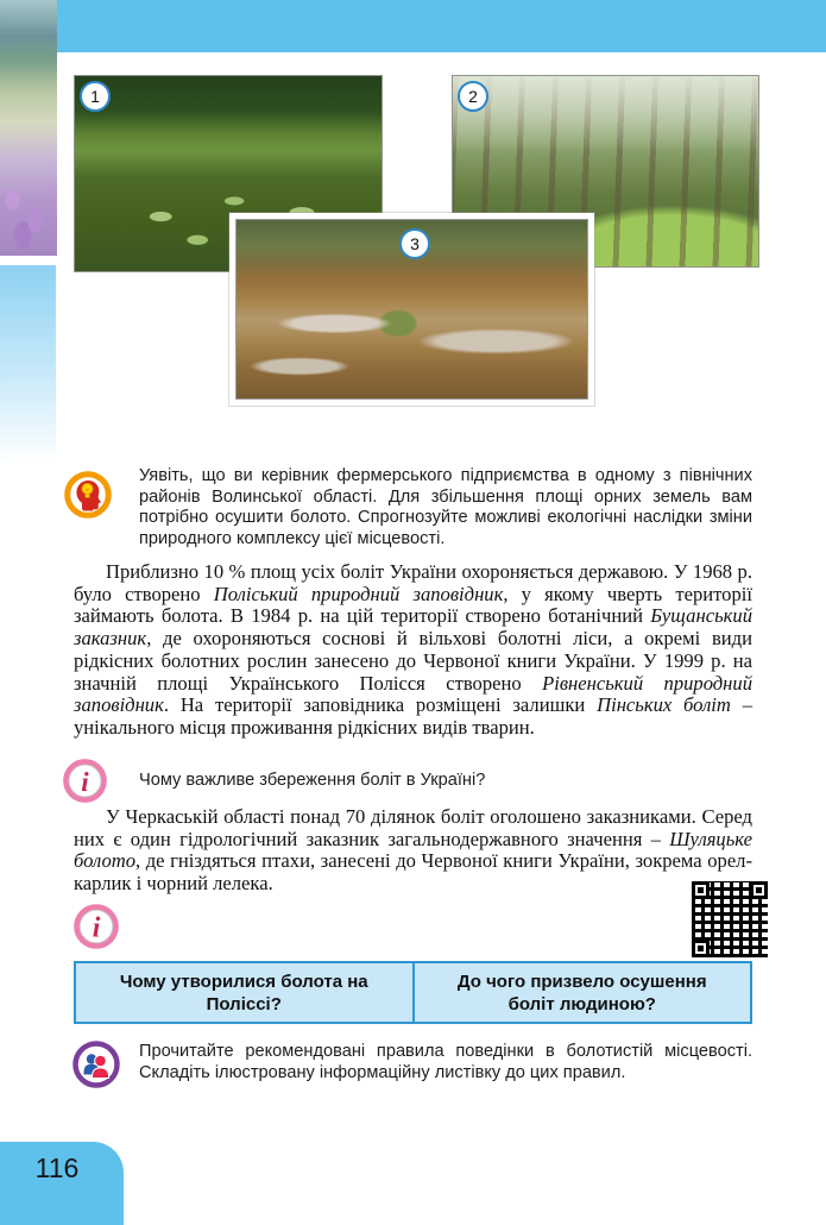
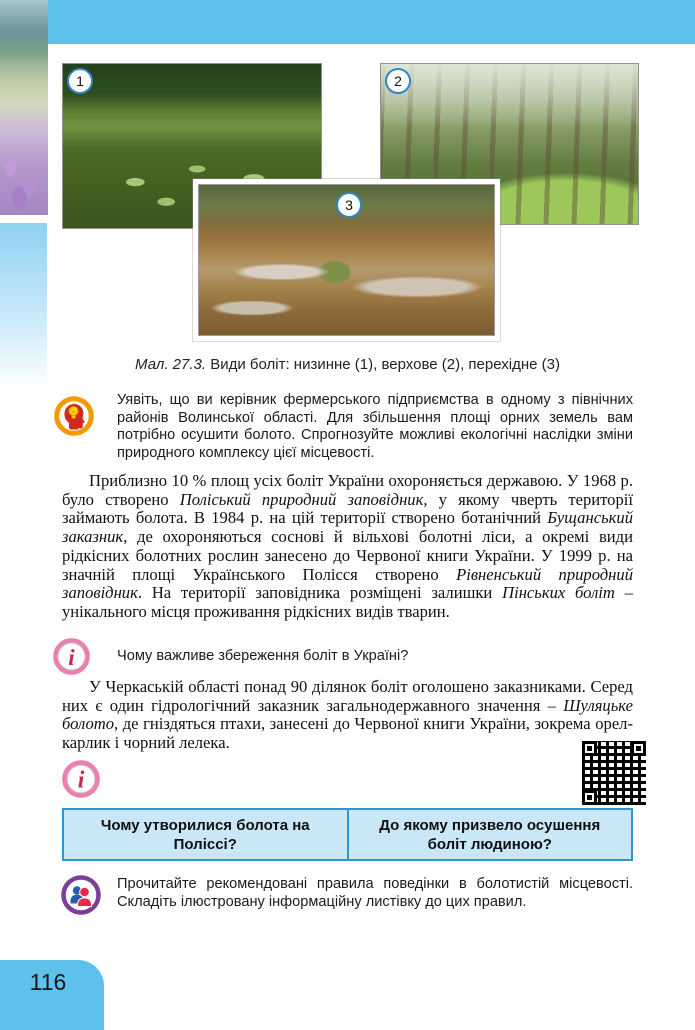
  1
  2
  3
+ Мал. 27.3. Види боліт: низинне (1), верхове (2), перехідне (3)
  Уявіть, що ви керівник фермерського підприємства в одному з північних районів Волинської області. Для збільшення площі орних земель вам потрібно осушити болото. Спрогнозуйте можливі екологічні наслідки зміни природного комплексу цієї місцевості.
  Приблизно 10 % площ усіх боліт України охороняється державою. У 1968 р. було створено Поліський природний заповідник, у якому чверть території займають болота. В 1984 р. на цій території створено ботанічний Бущанський заказник, де охороняються соснові й вільхові болотні ліси, а окремі види рідкісних болотних рослин занесено до Червоної книги України. У 1999 р. на значній площі Українського Полісся створено Рівненський природний заповідник. На території заповідника розміщені залишки Пінських боліт – унікального місця проживання рідкісних видів тварин.
  i
  Чому важливе збереження боліт в Україні?
- У Черкаській області понад 70 ділянок боліт оголошено заказниками. Серед них є один гідрологічний заказник загальнодержавного значення – Шуляцьке болото, де гніздяться птахи, занесені до Червоної книги України, зокрема орел-карлик і чорний лелека.
+ У Черкаській області понад 90 ділянок боліт оголошено заказниками. Серед них є один гідрологічний заказник загальнодержавного значення – Шуляцьке болото, де гніздяться птахи, занесені до Червоної книги України, зокрема орел-карлик і чорний лелека.
  i
  Чому утворилися болота на Поліссі?
- До чого призвело осушення боліт людиною?
+ До якому призвело осушення боліт людиною?
  Прочитайте рекомендовані правила поведінки в болотистій місцевості. Складіть ілюстровану інформаційну листівку до цих правил.
  116
